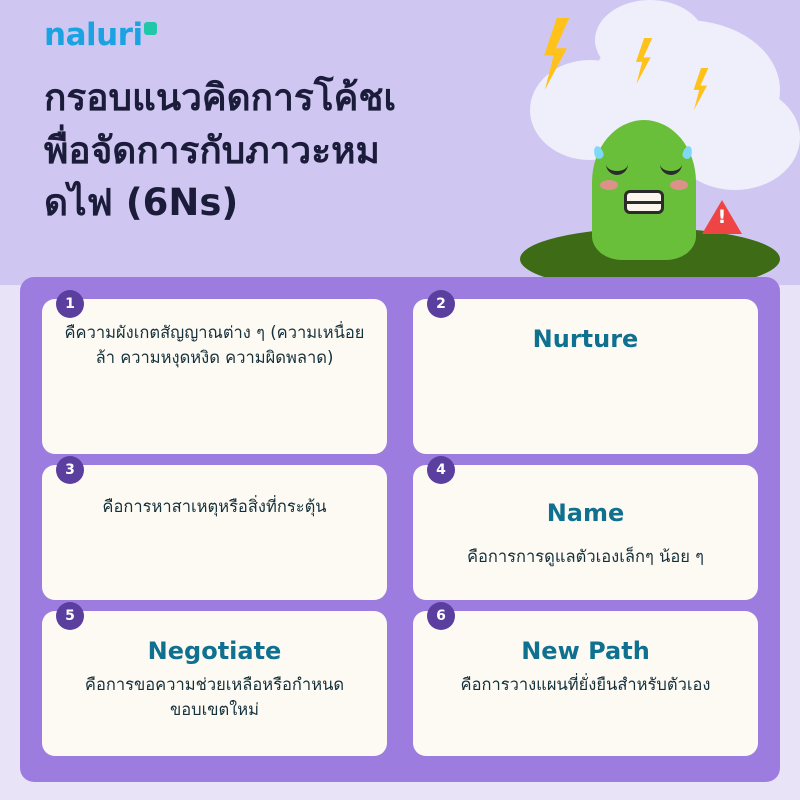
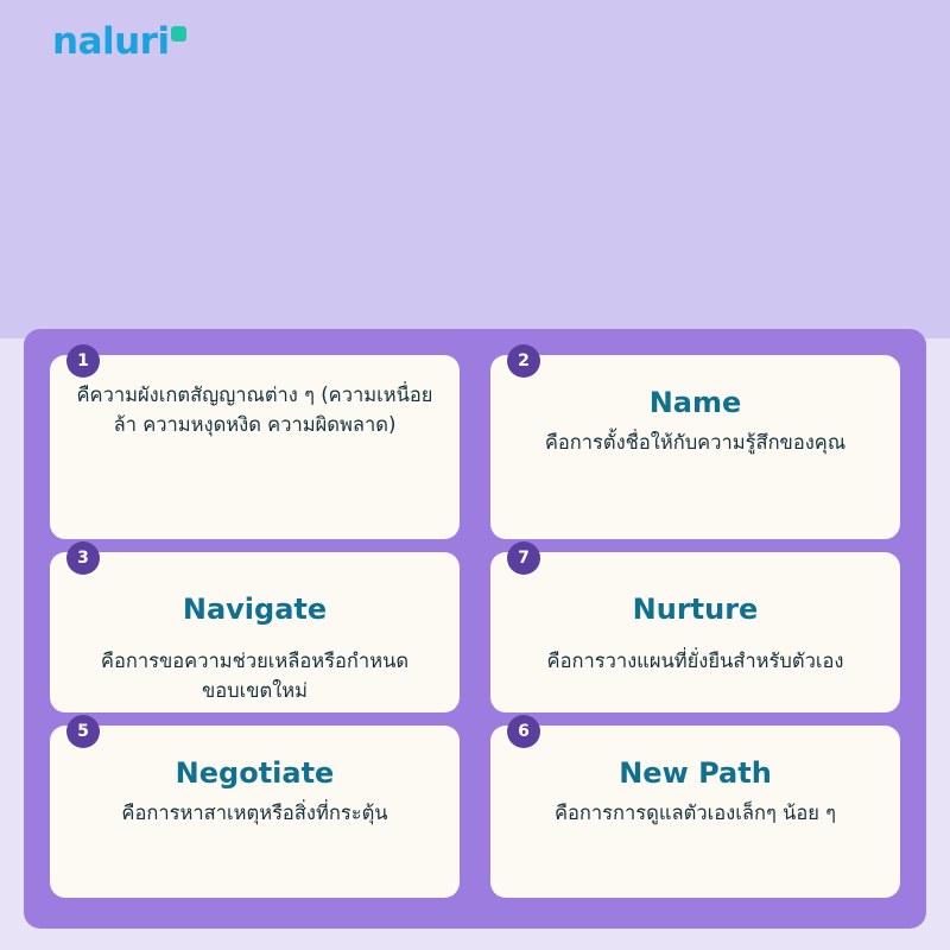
  naluri
- กรอบแนวคิดการโค้ชเ
- พื่อจัดการกับภาวะหม
- ดไฟ (6Ns)
- !
  1
  คืความผังเกตสัญญาณต่าง ๆ (ความเหนื่อยล้า ความหงุดหงิด ความผิดพลาด)
  2
- Nurture
+ Name
+ คือการตั้งชื่อให้กับความรู้สึกของคุณ
  3
+ Navigate
- คือการหาสาเหตุหรือสิ่งที่กระตุ้น
+ คือการขอความช่วยเหลือหรือกำหนดขอบเขตใหม่
- 4
+ 7
- Name
+ Nurture
- คือการการดูแลตัวเองเล็กๆ น้อย ๆ
+ คือการวางแผนที่ยั่งยืนสำหรับตัวเอง
  5
  Negotiate
- คือการขอความช่วยเหลือหรือกำหนดขอบเขตใหม่
+ คือการหาสาเหตุหรือสิ่งที่กระตุ้น
  6
  New Path
- คือการวางแผนที่ยั่งยืนสำหรับตัวเอง
+ คือการการดูแลตัวเองเล็กๆ น้อย ๆ
